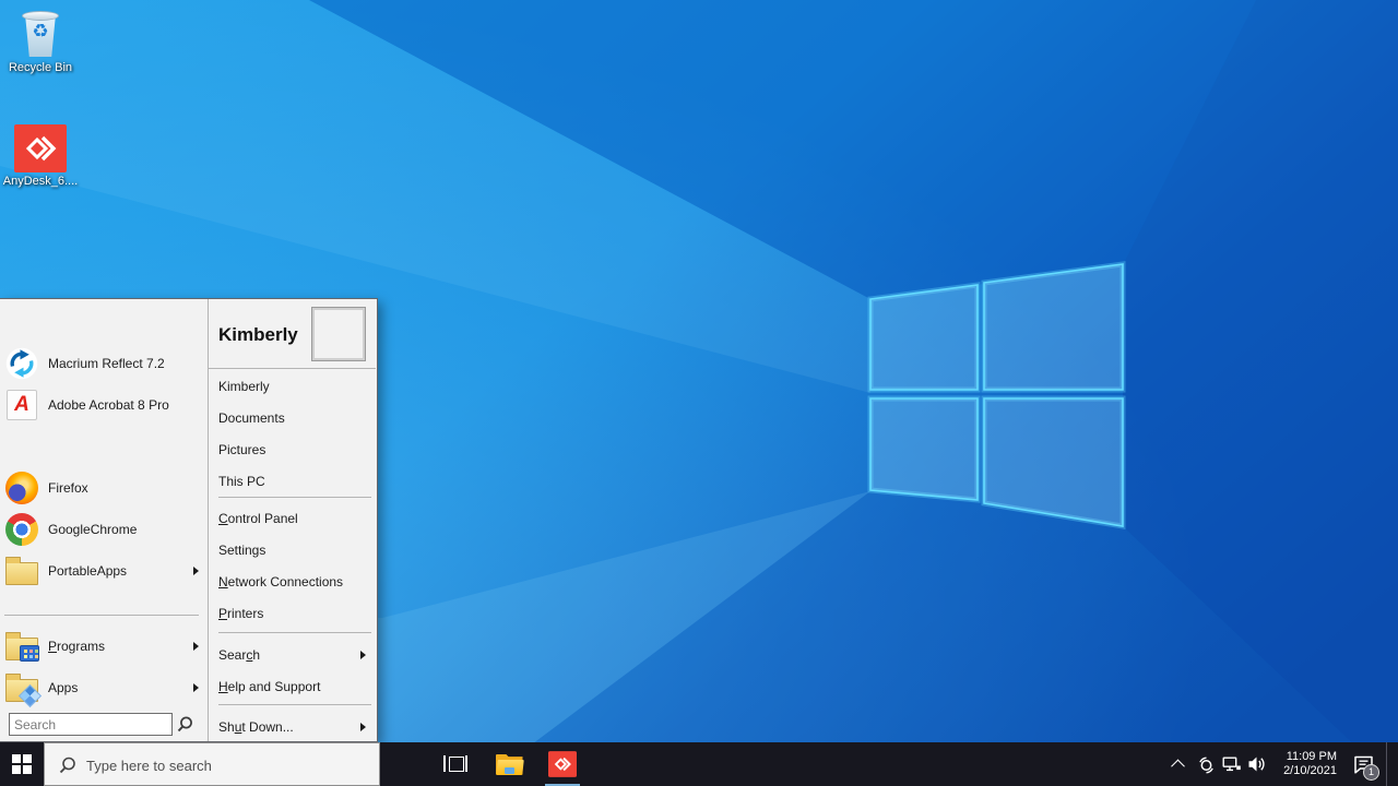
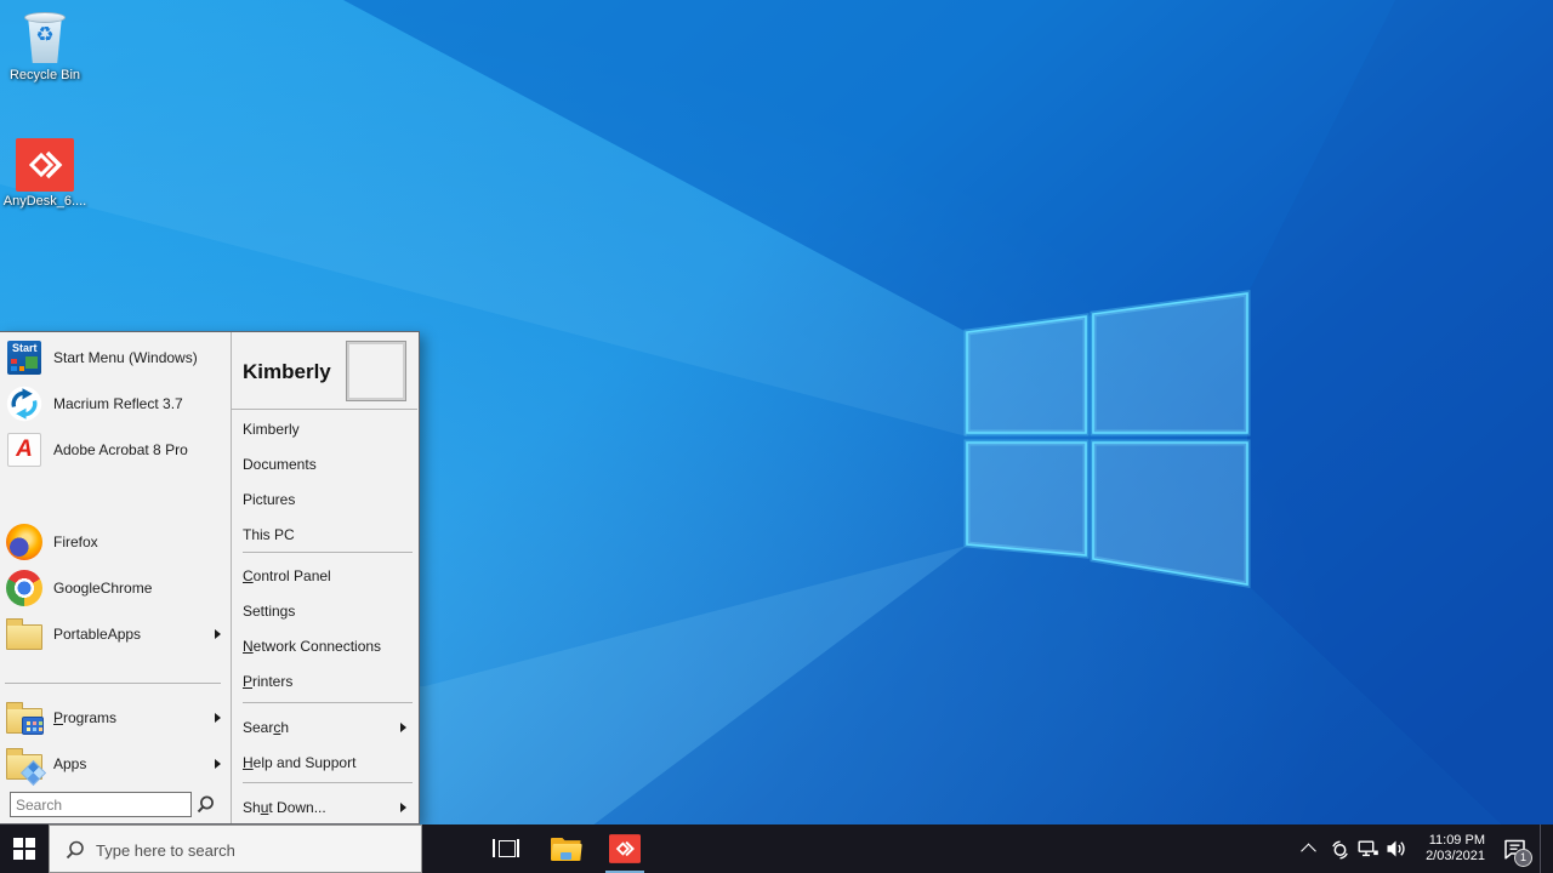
  ♻
  Recycle Bin
  AnyDesk_6....
+ Start
+ Start Menu (Windows)
- Macrium Reflect 7.2
+ Macrium Reflect 3.7
  Adobe Acrobat 8 Pro
  Firefox
  GoogleChrome
  PortableApps
  Programs
  Apps
  Search
  Kimberly
  Kimberly
  Documents
  Pictures
  This PC
  Control Panel
  Settings
  Network Connections
  Printers
  Search
  Help and Support
  Shut Down...
  Type here to search
  11:09 PM
- 2/10/2021
+ 2/03/2021
  1
